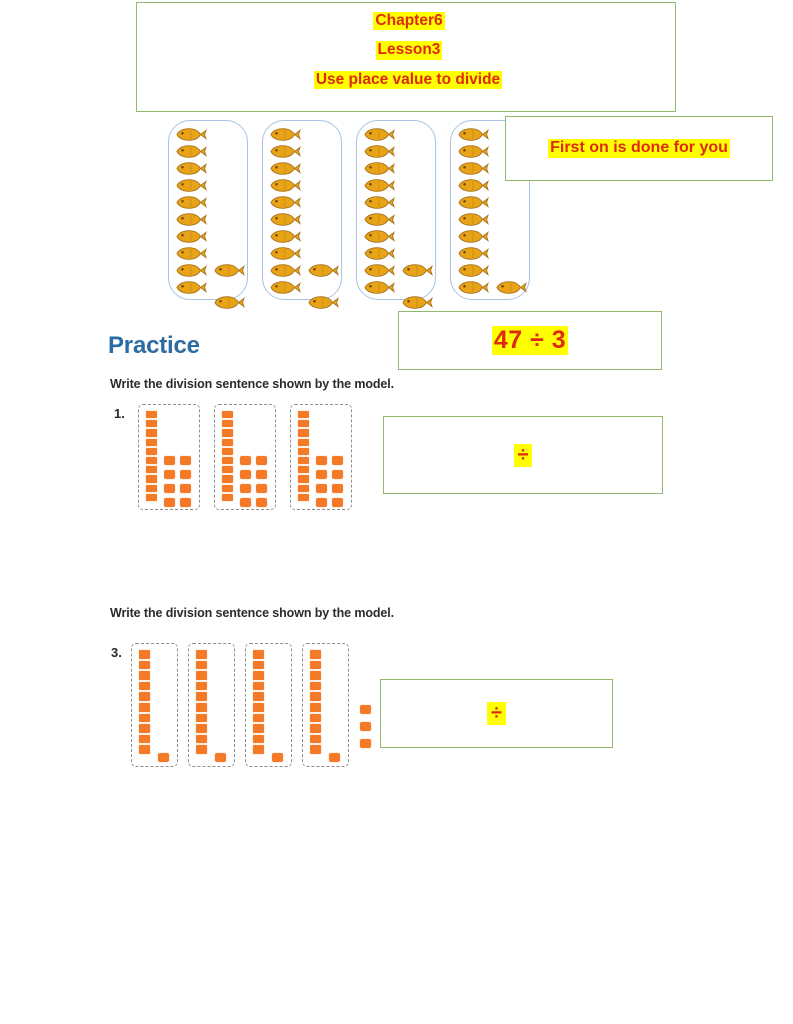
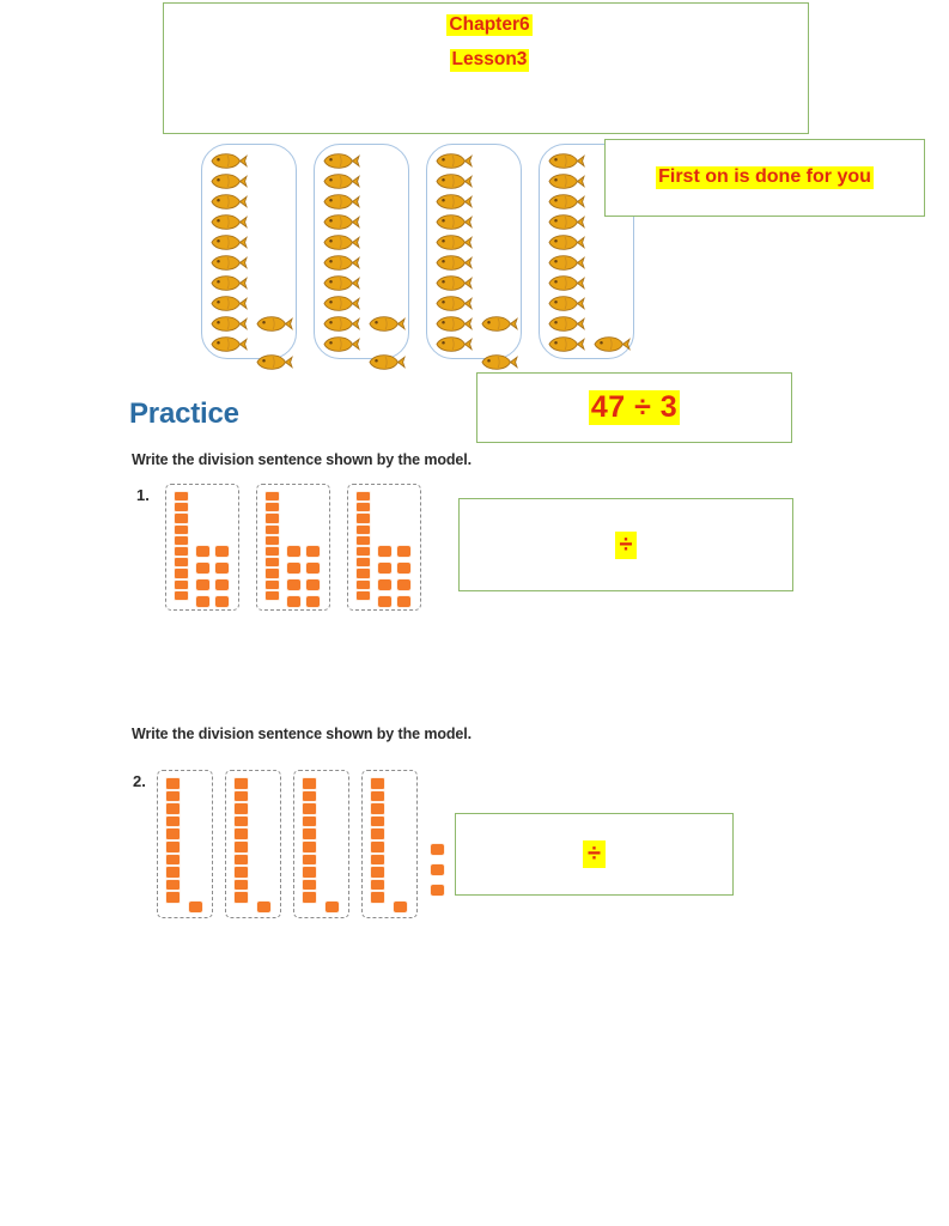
  Chapter6
  Lesson3
- Use place value to divide
  First on is done for you
  47 ÷ 3
  Practice
  Write the division sentence shown by the model.
  1.
  ÷
  Write the division sentence shown by the model.
- 3.
+ 2.
  ÷
